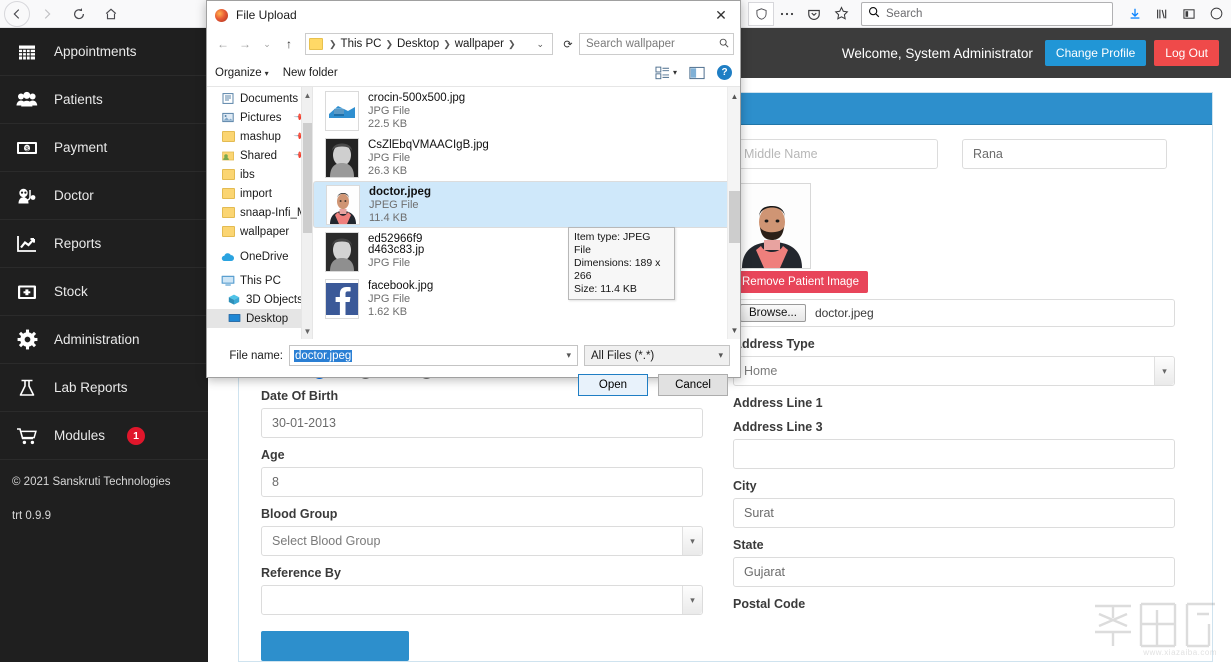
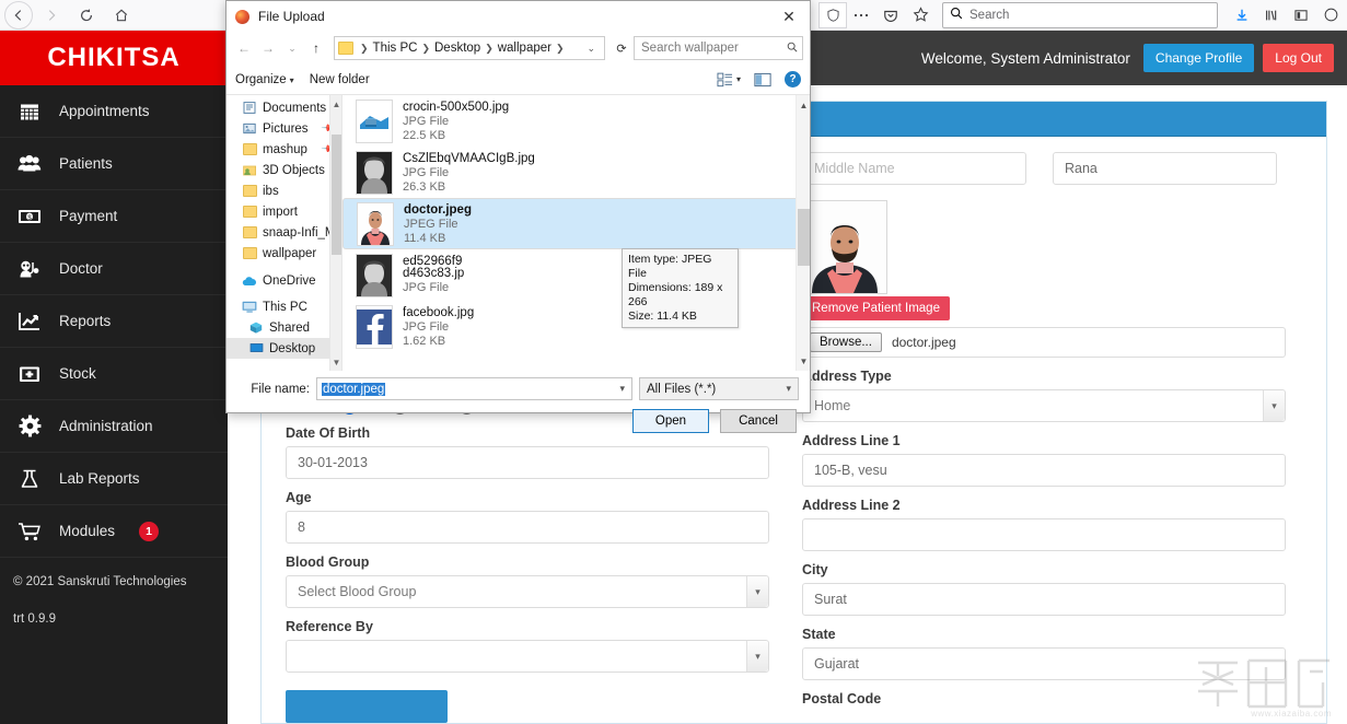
  Search
+ CHIKITSA
  Appointments
  Patients
  Payment
  Doctor
  Reports
  Stock
  Administration
  Lab Reports
  Modules
  1
  © 2021 Sanskruti Technologies
  trt 0.9.9
  Welcome, System Administrator
  Change Profile
  Log Out
  Date Of Birth
  30-01-2013
  Age
  8
  Blood Group
  Select Blood Group
  ▾
  Reference By
  ▾
  Middle Name
  Rana
  Remove Patient Image
  Browse...
  doctor.jpeg
  ddress Type
  Home
  ▾
  Address Line 1
+ 105-B, vesu
- Address Line 3
+ Address Line 2
  City
  Surat
  State
  Gujarat
  Postal Code
  www.xiazaiba.com
  File Upload
  ✕
  ←
  →
  ⌄
  ↑
  ❯
  This PC
  ❯
  Desktop
  ❯
  wallpaper
  ❯
  ⌄
  ⟳
  Search wallpaper
  Organize ▾
  New folder
  ▾
  ?
  Documents
  Pictures
  mashup
- Shared
+ 3D Objects
  ibs
  import
  snaap-Infi_
  wallpaper
  OneDrive
  This PC
- 3D Objects
+ Shared
  Desktop
  ▲
  ▼
  crocin-500x500.jpg
  JPG File
  22.5 KB
  CsZlEbqVMAACIgB.jpg
  JPG File
  26.3 KB
  doctor.jpeg
  JPEG File
  11.4 KB
  ed52966f9d463c83.jp
  JPG File
  facebook.jpg
  JPG File
  1.62 KB
  Item type: JPEG File
  Dimensions: 189 x 266
  Size: 11.4 KB
  ▲
  ▼
  File name:
  doctor.jpeg
  ▾
  All Files (*.*)
  ▾
  Open
  Cancel
